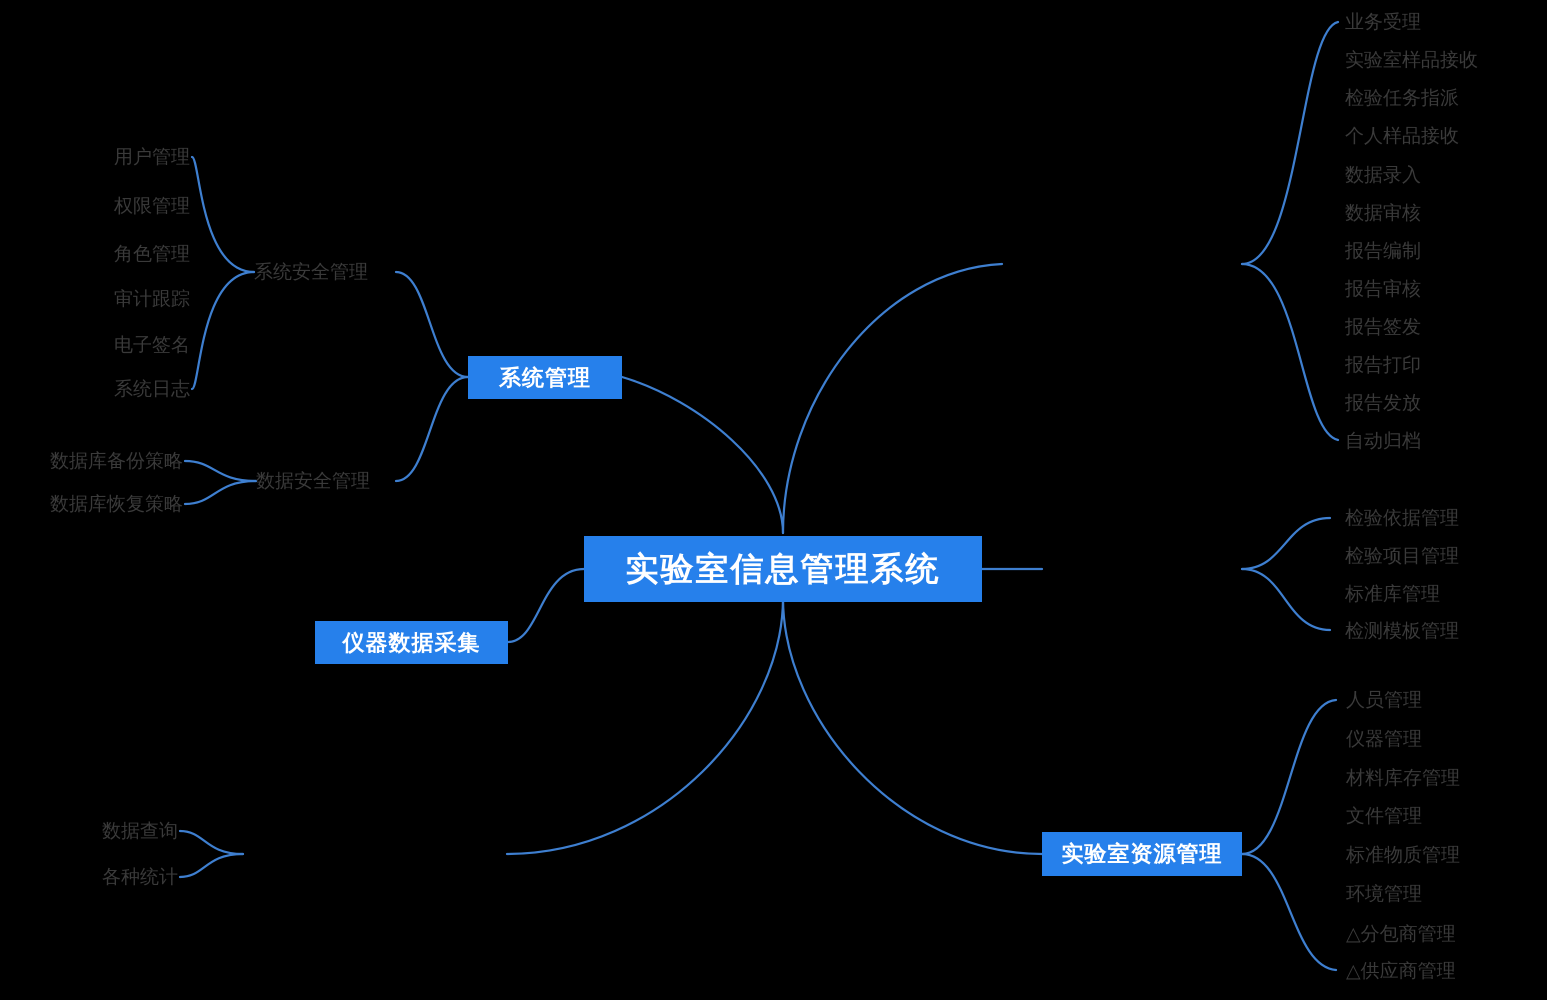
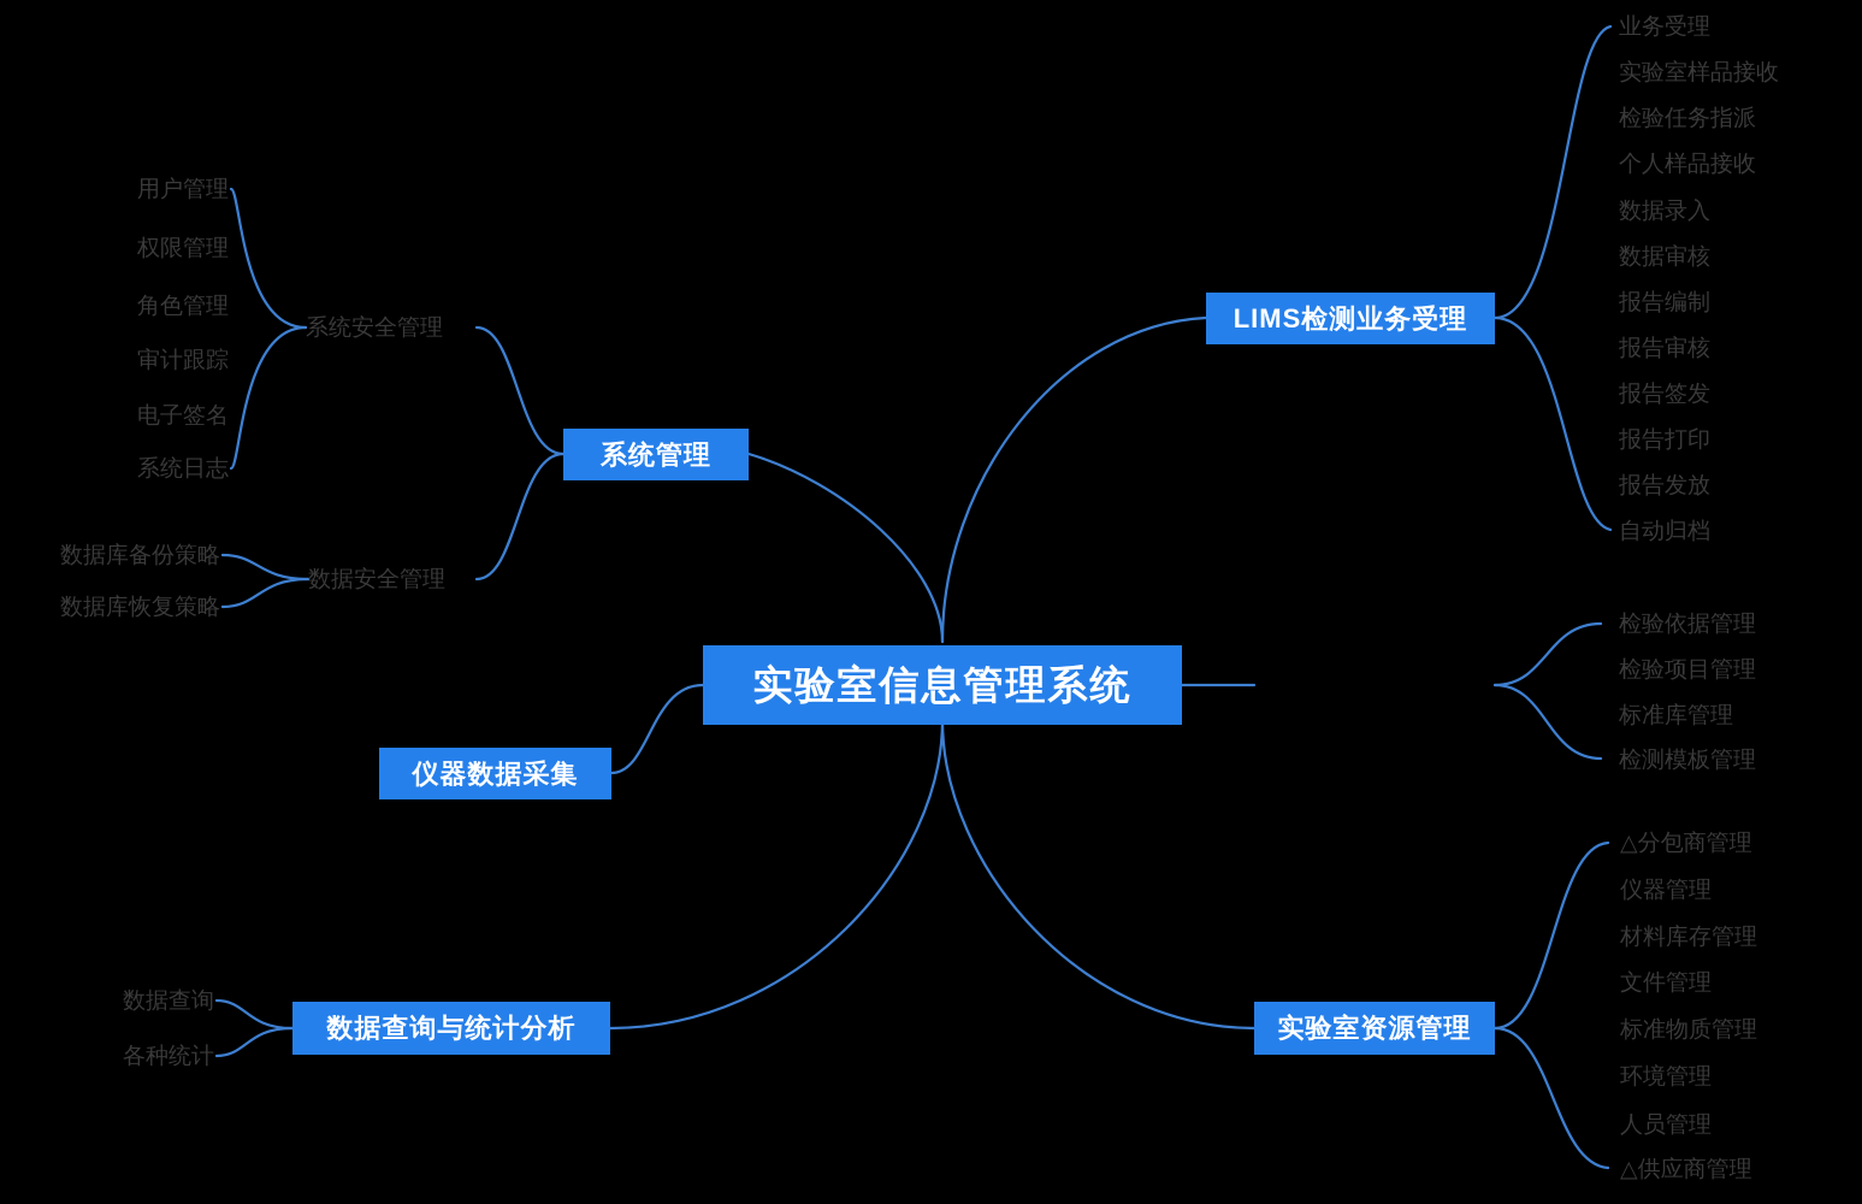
  实验室信息管理系统
  系统管理
  系统安全管理
  用户管理
  权限管理
  角色管理
  审计跟踪
  电子签名
  系统日志
  数据安全管理
  数据库备份策略
  数据库恢复策略
  仪器数据采集
+ 数据查询与统计分析
  数据查询
  各种统计
+ LIMS检测业务受理
  业务受理
  实验室样品接收
  检验任务指派
  个人样品接收
  数据录入
  数据审核
  报告编制
  报告审核
  报告签发
  报告打印
  报告发放
  自动归档
  检验依据管理
  检验项目管理
  标准库管理
  检测模板管理
  实验室资源管理
- 人员管理
+ △分包商管理
  仪器管理
  材料库存管理
  文件管理
  标准物质管理
  环境管理
- △分包商管理
+ 人员管理
  △供应商管理
